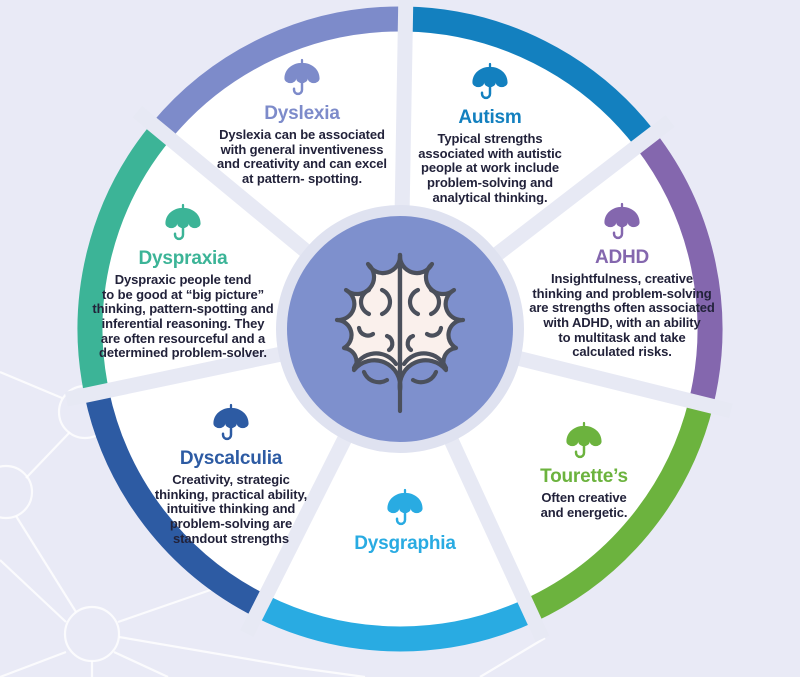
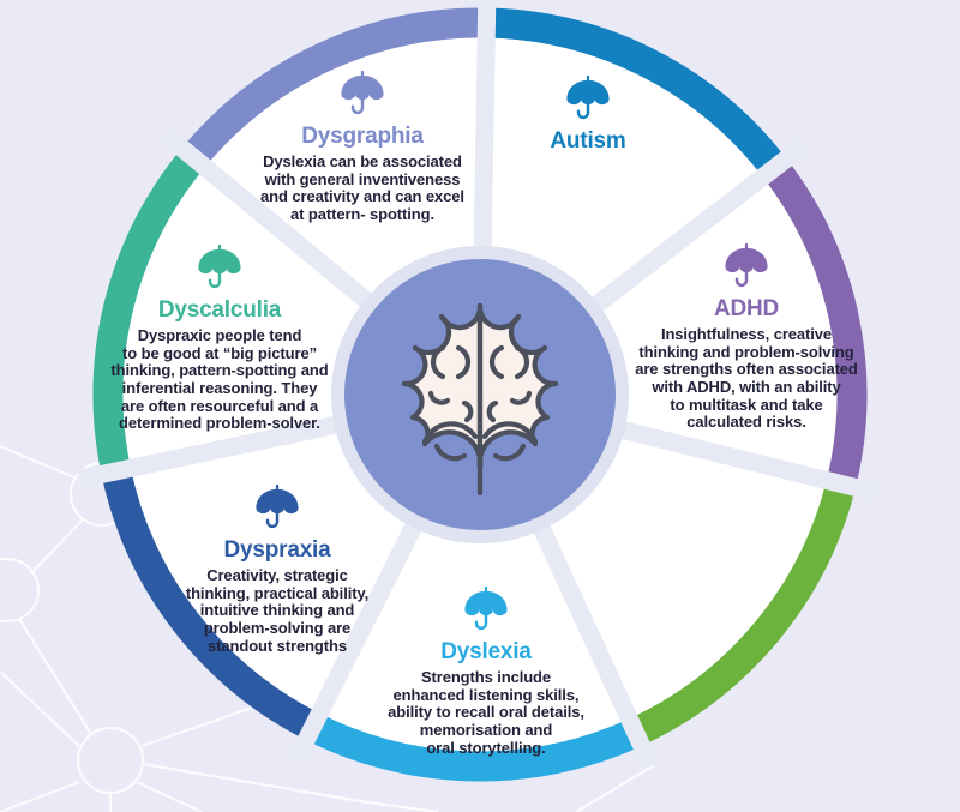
  Autism
- Typical strengths
- associated with autistic
- people at work include
- problem-solving and
- analytical thinking.
  ADHD
  Insightfulness, creative
  thinking and problem-solving
  are strengths often associated
  with ADHD, with an ability
  to multitask and take
  calculated risks.
- Tourette’s
- Often creative
- and energetic.
- Dysgraphia
+ Dyslexia
+ Strengths include
+ enhanced listening skills,
+ ability to recall oral details,
+ memorisation and
+ oral storytelling.
- Dyscalculia
+ Dyspraxia
  Creativity, strategic
  thinking, practical ability,
  intuitive thinking and
  problem-solving are
  standout strengths
- Dyspraxia
+ Dyscalculia
  Dyspraxic people tend
  to be good at “big picture”
  thinking, pattern-spotting and
  inferential reasoning. They
  are often resourceful and a
  determined problem-solver.
- Dyslexia
+ Dysgraphia
  Dyslexia can be associated
  with general inventiveness
  and creativity and can excel
  at pattern- spotting.
